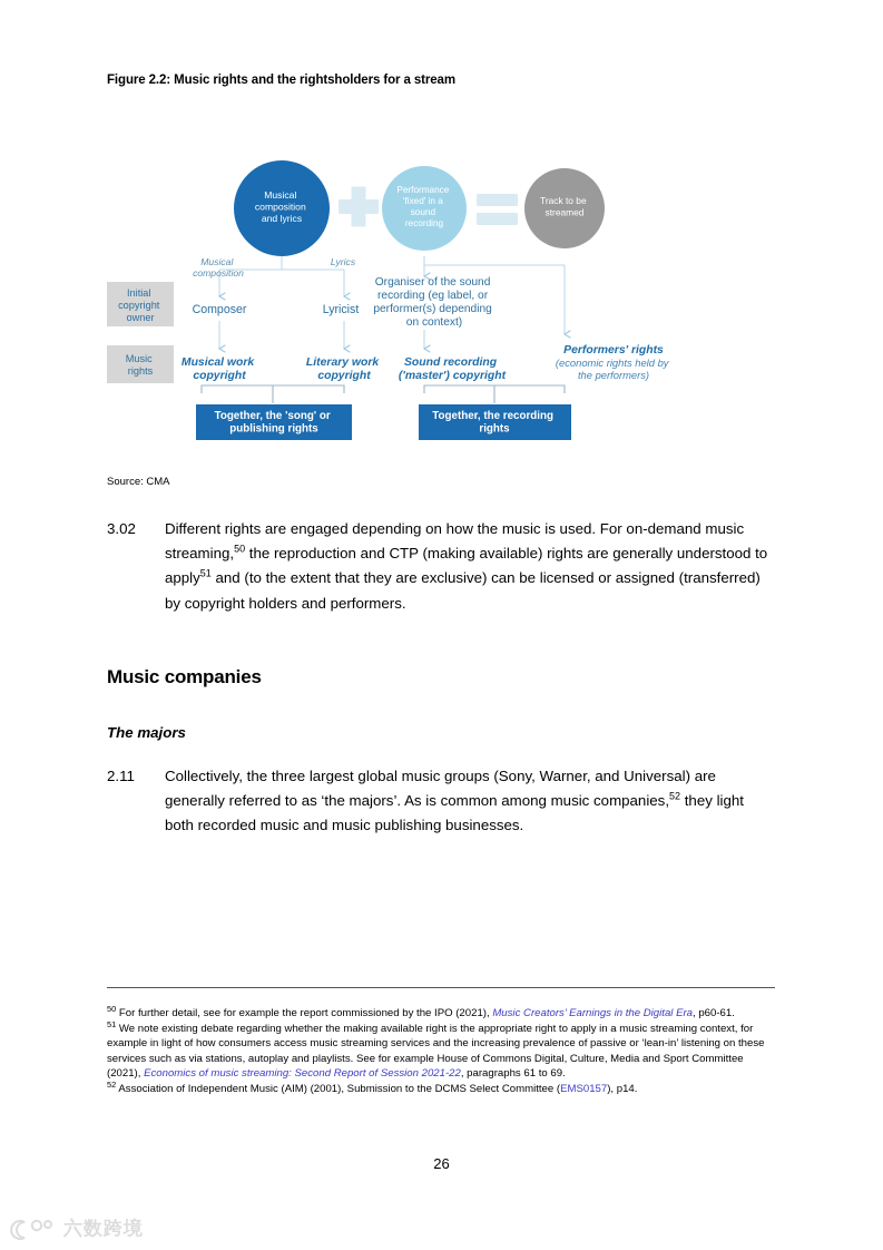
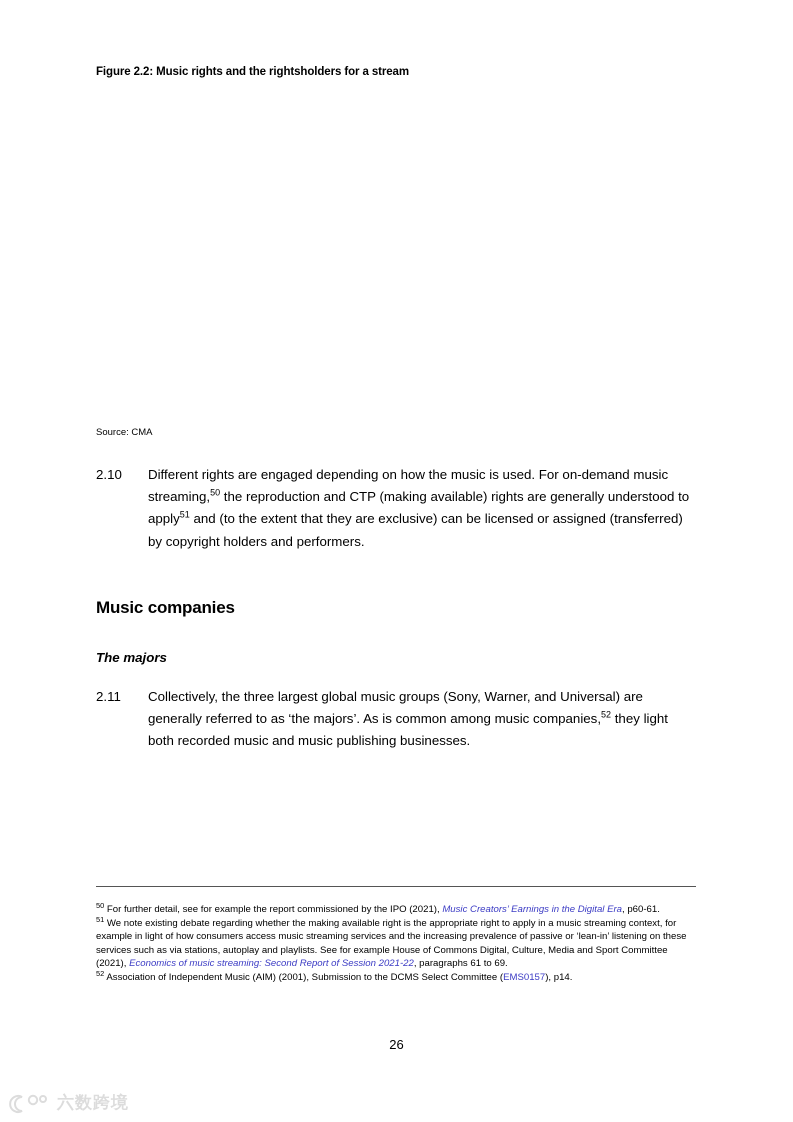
  Figure 2.2: Music rights and the rightsholders for a stream
- Musical composition and lyrics
- Performance 'fixed' in a sound recording
- Track to be streamed
- Initial copyright owner
- Music rights
- Musical composition
- Lyrics
- Composer
- Lyricist
- Organiser of the sound recording (eg label, or performer(s) depending on context)
- Musical work copyright
- Literary work copyright
- Sound recording ('master') copyright
- Performers' rights
- (economic rights held by the performers)
- Together, the 'song' or publishing rights
- Together, the recording rights
  Source: CMA
- 3.02
+ 2.10
  Different rights are engaged depending on how the music is used. For on-demand music streaming,50 the reproduction and CTP (making available) rights are generally understood to apply51 and (to the extent that they are exclusive) can be licensed or assigned (transferred) by copyright holders and performers.
  Music companies
  The majors
  2.11
  Collectively, the three largest global music groups (Sony, Warner, and Universal) are generally referred to as ‘the majors’. As is common among music companies,52 they light both recorded music and music publishing businesses.
  50 For further detail, see for example the report commissioned by the IPO (2021), Music Creators’ Earnings in the Digital Era, p60-61.
  51 We note existing debate regarding whether the making available right is the appropriate right to apply in a music streaming context, for example in light of how consumers access music streaming services and the increasing prevalence of passive or ‘lean-in’ listening on these services such as via stations, autoplay and playlists. See for example House of Commons Digital, Culture, Media and Sport Committee (2021), Economics of music streaming: Second Report of Session 2021-22, paragraphs 61 to 69.
  52 Association of Independent Music (AIM) (2001), Submission to the DCMS Select Committee (EMS0157), p14.
  26
  六数跨境
